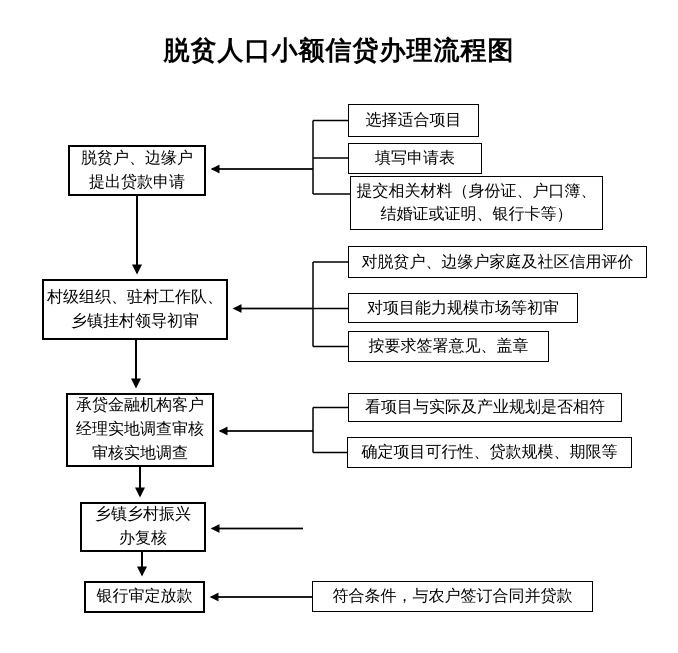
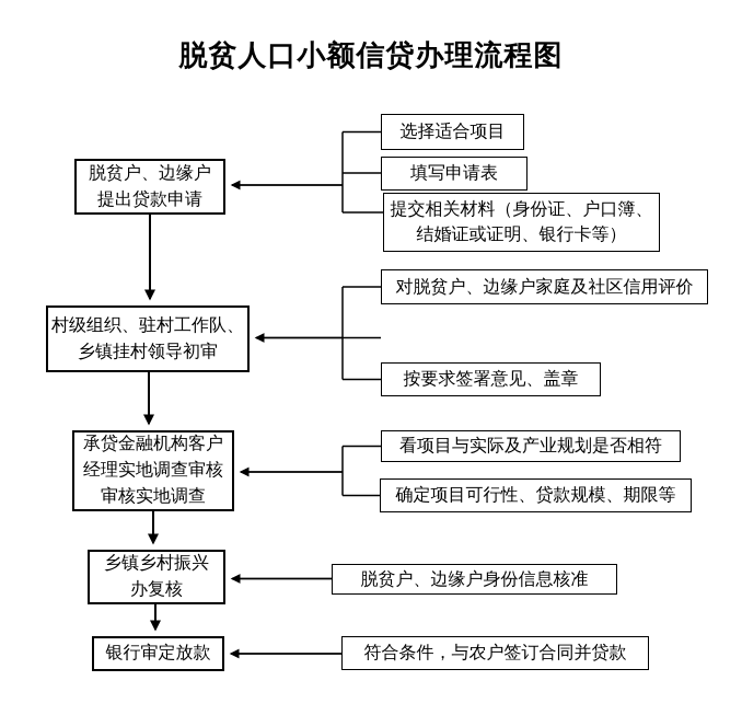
  脱贫人口小额信贷办理流程图
  脱贫户、边缘户
  提出贷款申请
  村级组织、驻村工作队、
  乡镇挂村领导初审
  承贷金融机构客户
  经理实地调查审核
  审核实地调查
  乡镇乡村振兴
  办复核
  银行审定放款
  选择适合项目
  填写申请表
  提交相关材料（身份证、户口簿、
  结婚证或证明、银行卡等）
  对脱贫户、边缘户家庭及社区信用评价
- 对项目能力规模市场等初审
  按要求签署意见、盖章
  看项目与实际及产业规划是否相符
  确定项目可行性、贷款规模、期限等
+ 脱贫户、边缘户身份信息核准
  符合条件，与农户签订合同并贷款
